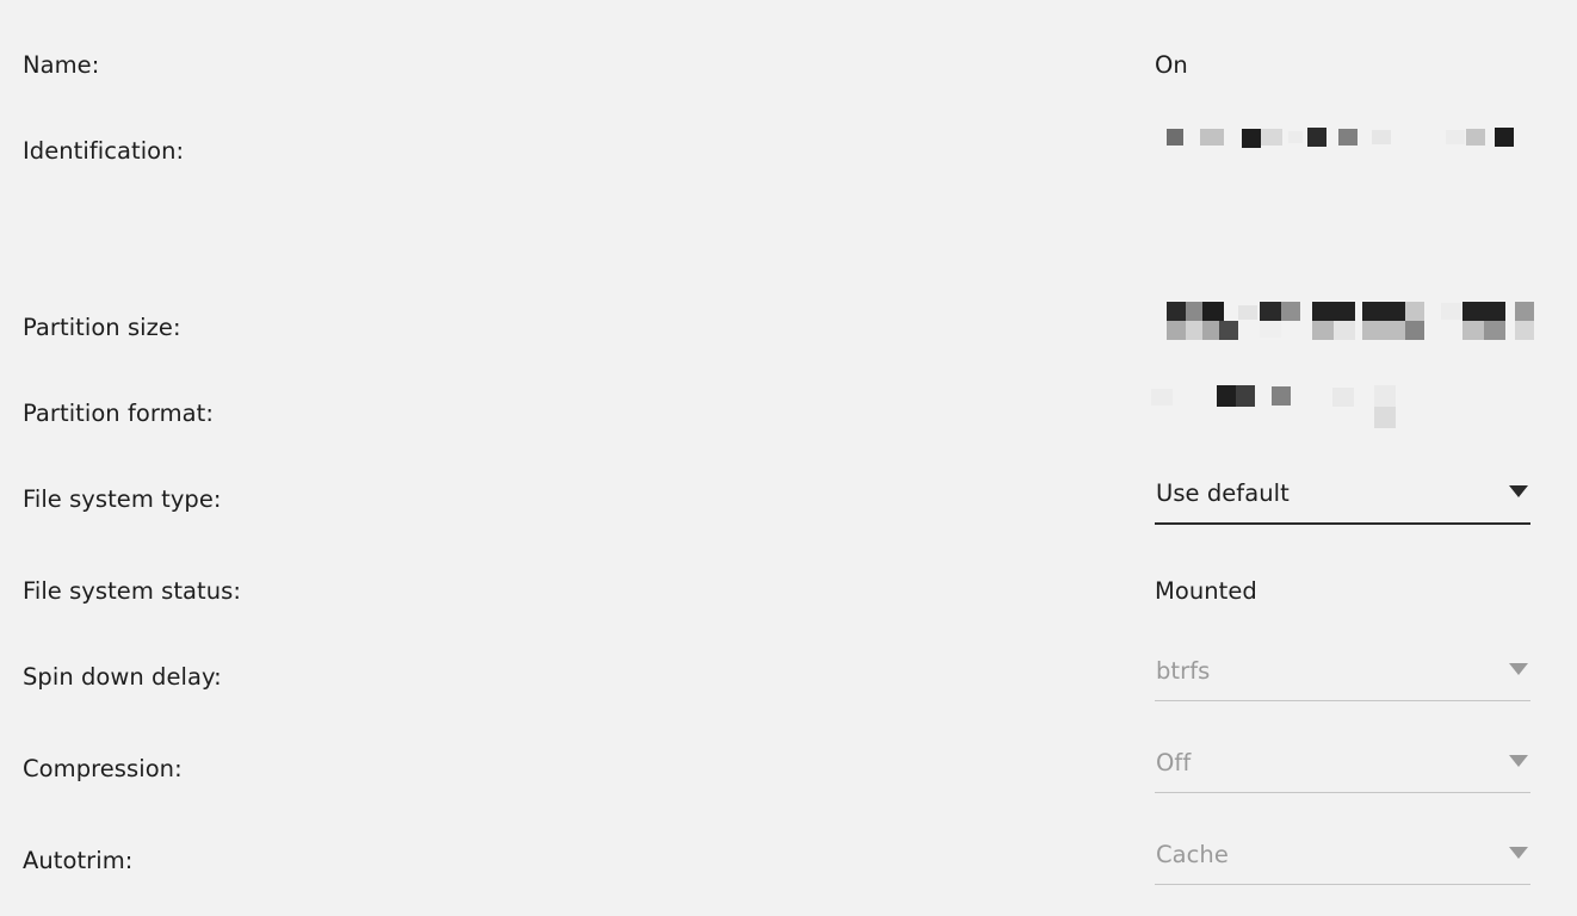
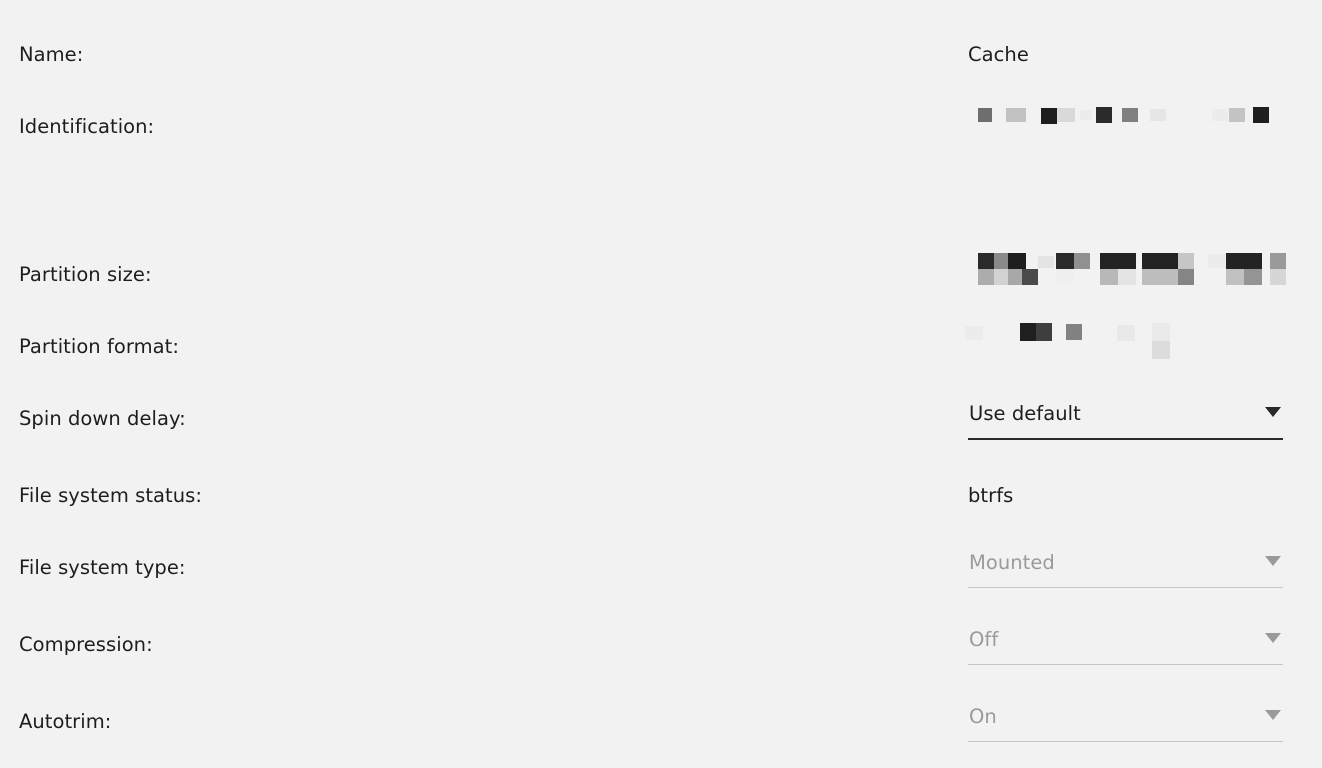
  Name:
- On
+ Cache
  Identification:
  Partition size:
  Partition format:
- File system type:
+ Spin down delay:
  Use default
  File system status:
- Mounted
+ btrfs
- Spin down delay:
+ File system type:
- btrfs
+ Mounted
  Compression:
  Off
  Autotrim:
- Cache
+ On
